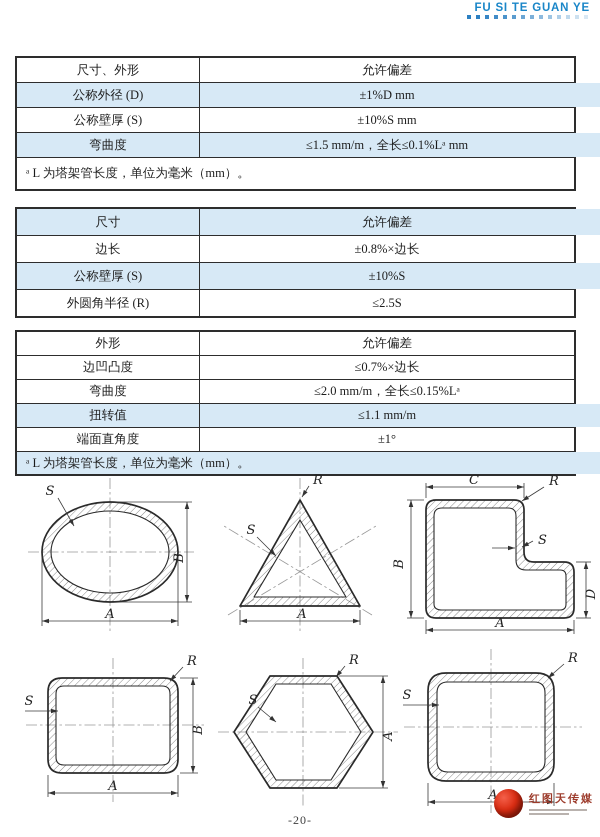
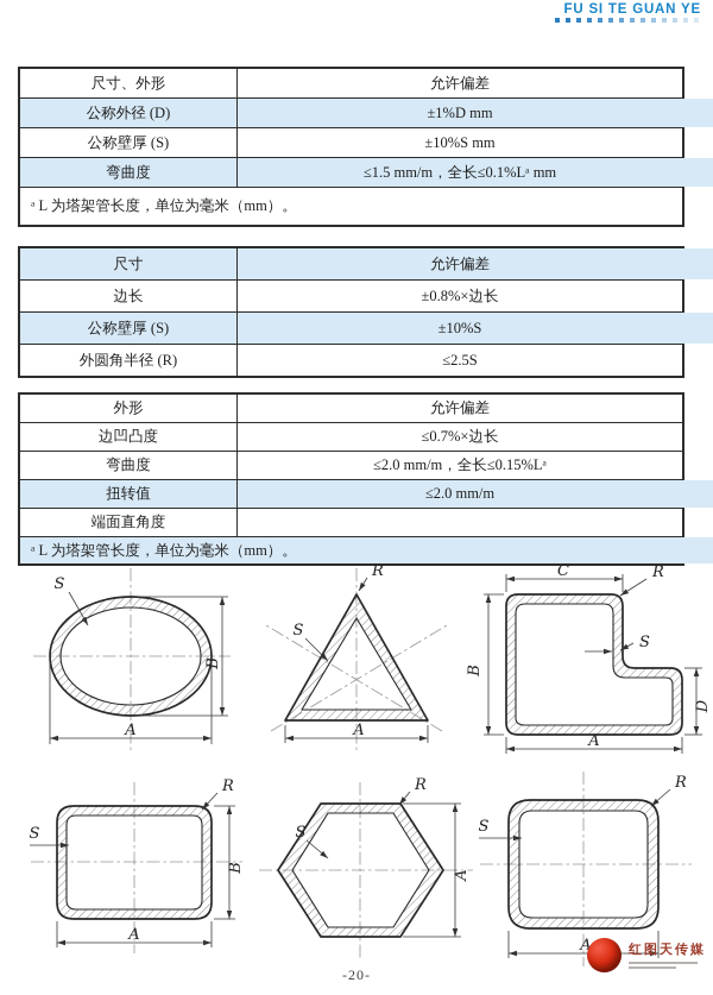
  FU SI TE GUAN YE
  尺寸、外形
  允许偏差
  公称外径 (D)
  ±1%D mm
  公称壁厚 (S)
  ±10%S mm
  弯曲度
  ≤1.5 mm/m，全长≤0.1%Lᵃ mm
  ᵃ L 为塔架管长度，单位为毫米（mm）。
  尺寸
  允许偏差
  边长
  ±0.8%×边长
  公称壁厚 (S)
  ±10%S
  外圆角半径 (R)
  ≤2.5S
  外形
  允许偏差
  边凹凸度
  ≤0.7%×边长
  弯曲度
  ≤2.0 mm/m，全长≤0.15%Lᵃ
  扭转值
- ≤1.1 mm/m
+ ≤2.0 mm/m
  端面直角度
- ±1°
  ᵃ L 为塔架管长度，单位为毫米（mm）。
  S
  A
  R
  S
  A
  C
  R
  S
  A
  S
  R
  A
  R
  S
  S
  R
  A
  -20-
  红图天传媒
